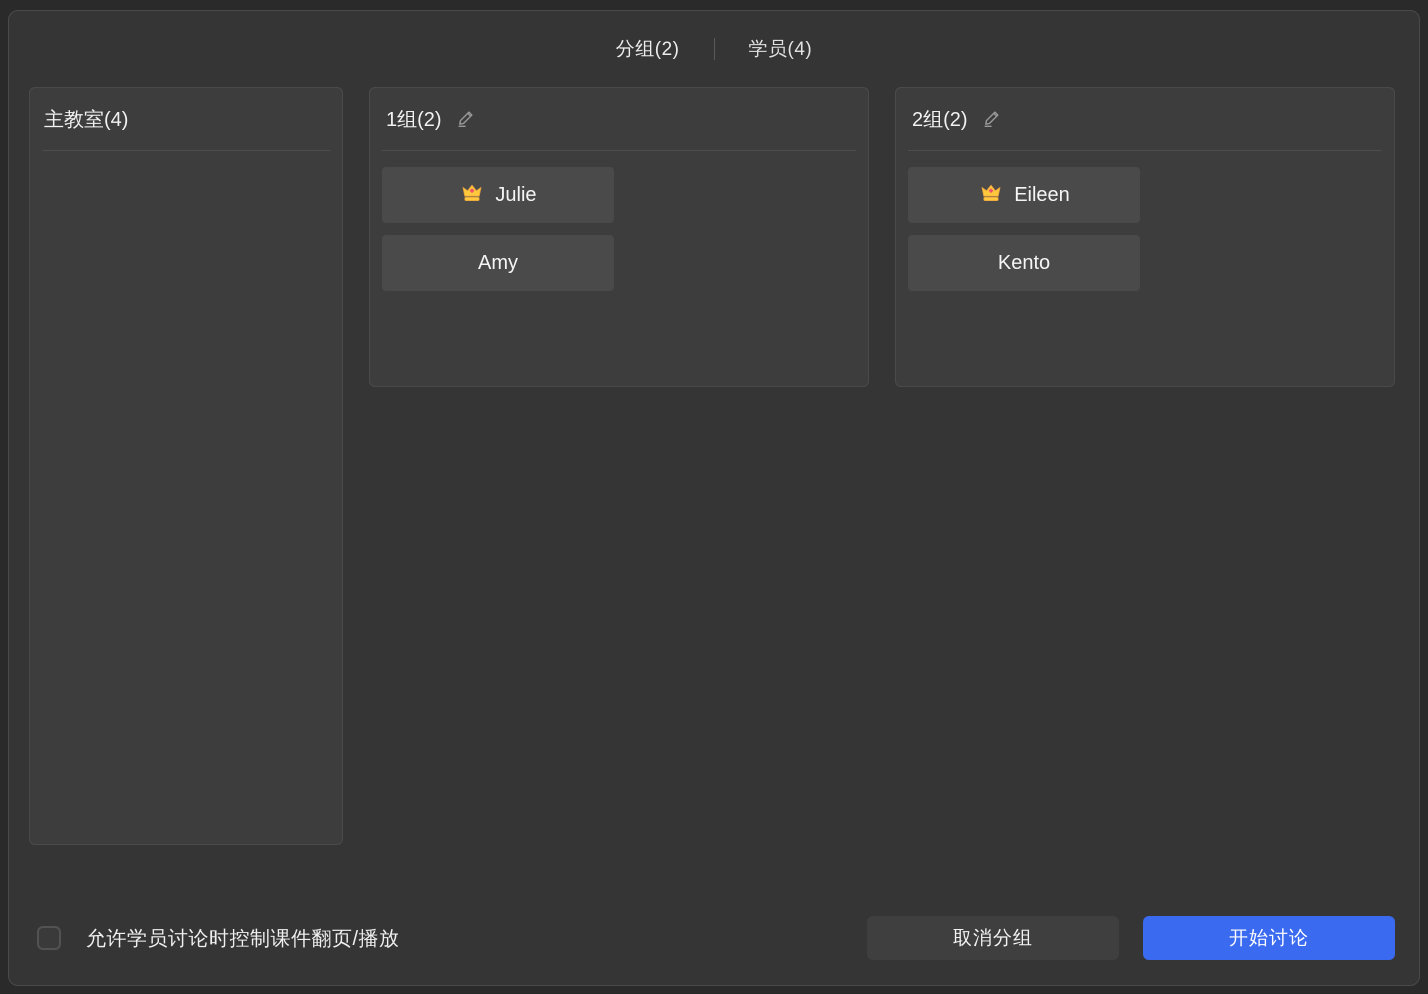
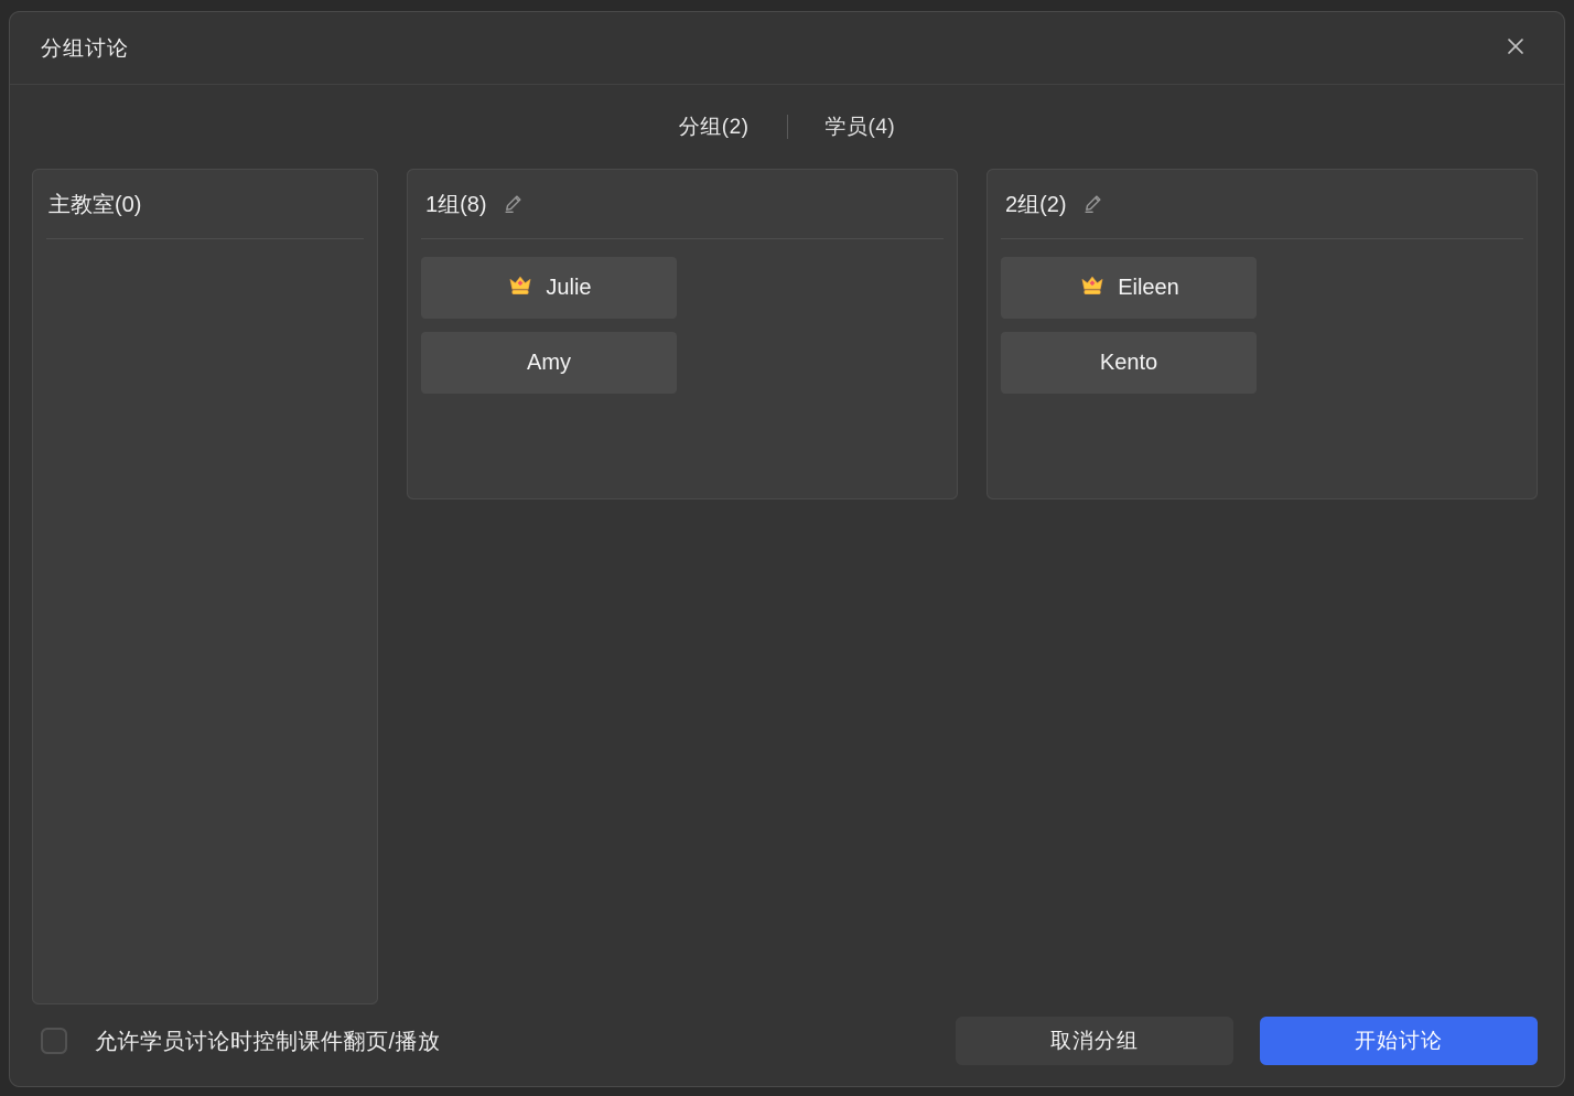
+ 分组讨论
  分组(2)
  学员(4)
- 主教室(4)
+ 主教室(0)
- 1组(2)
+ 1组(8)
  Julie
  Amy
  2组(2)
  Eileen
  Kento
  允许学员讨论时控制课件翻页/播放
  取消分组
  开始讨论
